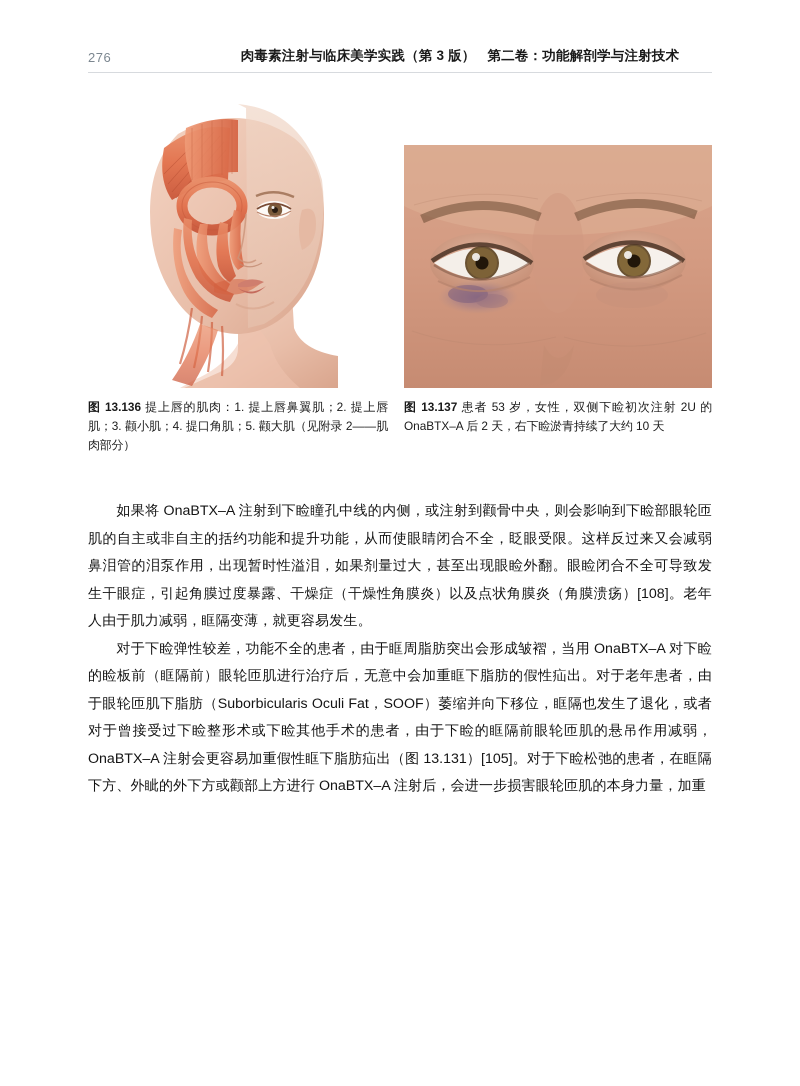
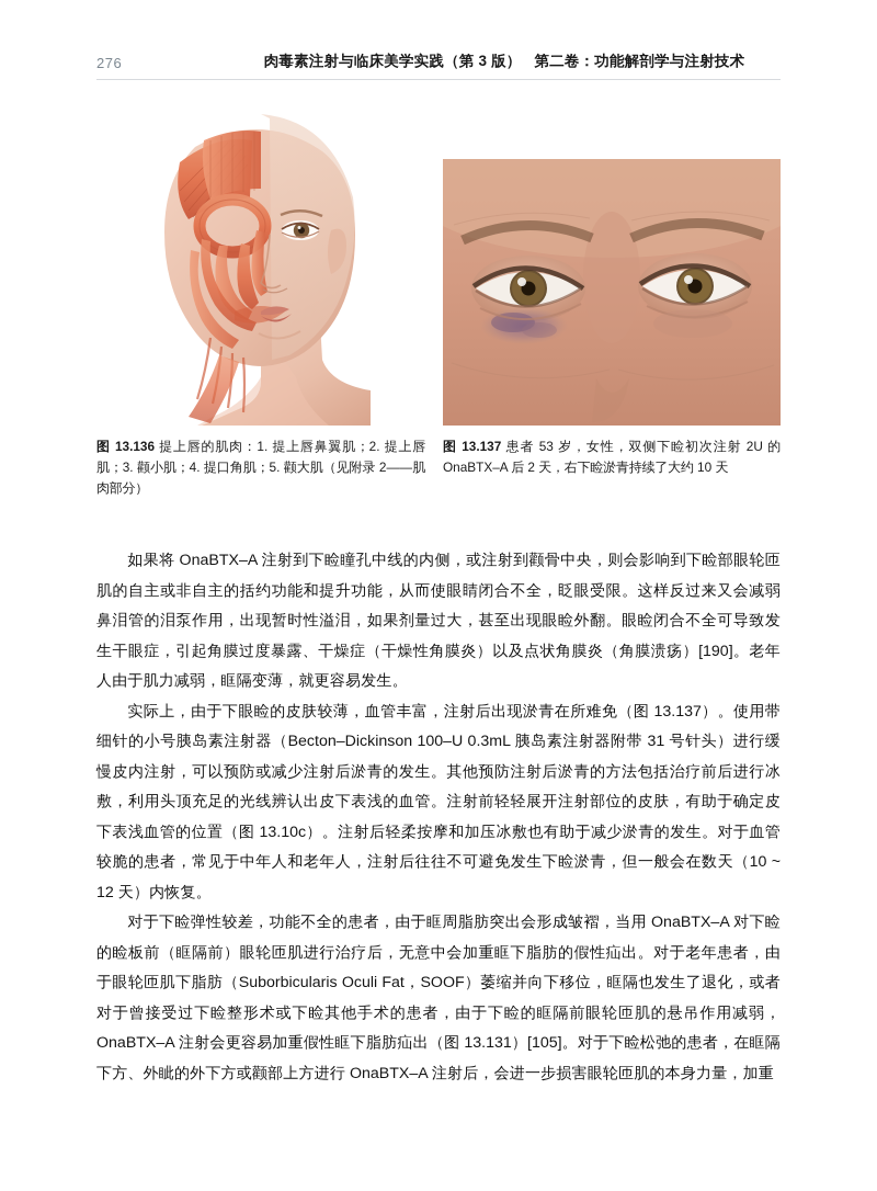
  276
  肉毒素注射与临床美学实践（第 3 版） 第二卷：功能解剖学与注射技术
  图 13.136 提上唇的肌肉：1. 提上唇鼻翼肌；2. 提上唇肌；3. 颧小肌；4. 提口角肌；5. 颧大肌（见附录 2——肌肉部分）
  图 13.137 患者 53 岁，女性，双侧下睑初次注射 2U 的 OnaBTX–A 后 2 天，右下睑淤青持续了大约 10 天
- 如果将 OnaBTX–A 注射到下睑瞳孔中线的内侧，或注射到颧骨中央，则会影响到下睑部眼轮匝肌的自主或非自主的括约功能和提升功能，从而使眼睛闭合不全，眨眼受限。这样反过来又会减弱鼻泪管的泪泵作用，出现暂时性溢泪，如果剂量过大，甚至出现眼睑外翻。眼睑闭合不全可导致发生干眼症，引起角膜过度暴露、干燥症（干燥性角膜炎）以及点状角膜炎（角膜溃疡）[108]。老年人由于肌力减弱，眶隔变薄，就更容易发生。
+ 如果将 OnaBTX–A 注射到下睑瞳孔中线的内侧，或注射到颧骨中央，则会影响到下睑部眼轮匝肌的自主或非自主的括约功能和提升功能，从而使眼睛闭合不全，眨眼受限。这样反过来又会减弱鼻泪管的泪泵作用，出现暂时性溢泪，如果剂量过大，甚至出现眼睑外翻。眼睑闭合不全可导致发生干眼症，引起角膜过度暴露、干燥症（干燥性角膜炎）以及点状角膜炎（角膜溃疡）[190]。老年人由于肌力减弱，眶隔变薄，就更容易发生。
+ 实际上，由于下眼睑的皮肤较薄，血管丰富，注射后出现淤青在所难免（图 13.137）。使用带细针的小号胰岛素注射器（Becton–Dickinson 100–U 0.3mL 胰岛素注射器附带 31 号针头）进行缓慢皮内注射，可以预防或减少注射后淤青的发生。其他预防注射后淤青的方法包括治疗前后进行冰敷，利用头顶充足的光线辨认出皮下表浅的血管。注射前轻轻展开注射部位的皮肤，有助于确定皮下表浅血管的位置（图 13.10c）。注射后轻柔按摩和加压冰敷也有助于减少淤青的发生。对于血管较脆的患者，常见于中年人和老年人，注射后往往不可避免发生下睑淤青，但一般会在数天（10 ~ 12 天）内恢复。
  对于下睑弹性较差，功能不全的患者，由于眶周脂肪突出会形成皱褶，当用 OnaBTX–A 对下睑的睑板前（眶隔前）眼轮匝肌进行治疗后，无意中会加重眶下脂肪的假性疝出。对于老年患者，由于眼轮匝肌下脂肪（Suborbicularis Oculi Fat，SOOF）萎缩并向下移位，眶隔也发生了退化，或者对于曾接受过下睑整形术或下睑其他手术的患者，由于下睑的眶隔前眼轮匝肌的悬吊作用减弱，OnaBTX–A 注射会更容易加重假性眶下脂肪疝出（图 13.131）[105]。对于下睑松弛的患者，在眶隔下方、外眦的外下方或颧部上方进行 OnaBTX–A 注射后，会进一步损害眼轮匝肌的本身力量，加重
